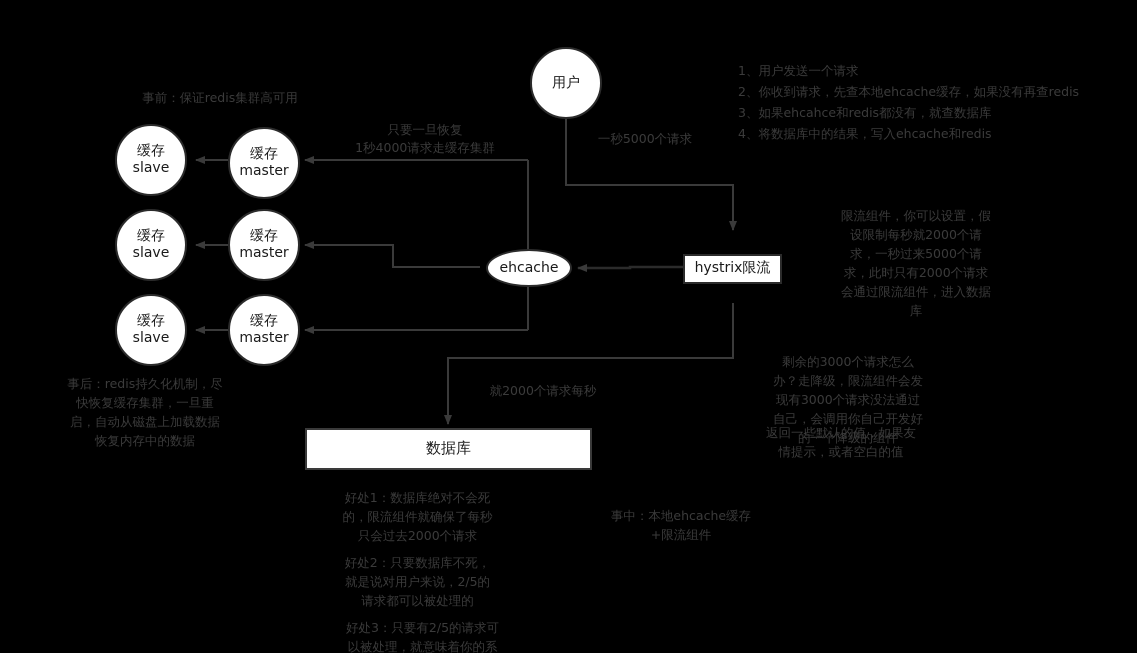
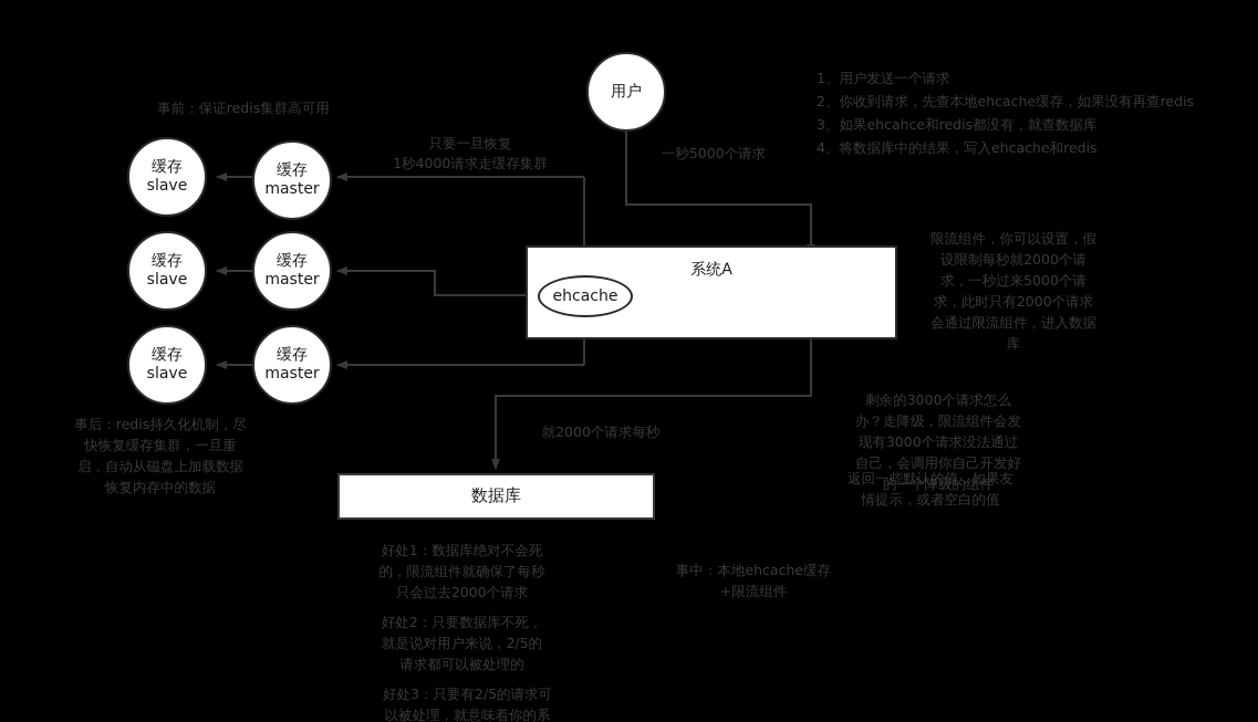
  用户
  缓存
  slave
  缓存
  master
  缓存
  slave
  缓存
  master
  缓存
  slave
  缓存
  master
+ 系统A
  ehcache
- hystrix限流
  数据库
  一秒5000个请求
  只要一旦恢复
  1秒4000请求走缓存集群
  就2000个请求每秒
  事前：保证redis集群高可用
  事后：redis持久化机制，尽
  快恢复缓存集群，一旦重
  启，自动从磁盘上加载数据
  恢复内存中的数据
  事中：本地ehcache缓存
  +限流组件
  1、用户发送一个请求
  2、你收到请求，先查本地ehcache缓存，如果没有再查redis
  3、如果ehcahce和redis都没有，就查数据库
  4、将数据库中的结果，写入ehcache和redis
  限流组件，你可以设置，假
  设限制每秒就2000个请
  求，一秒过来5000个请
  求，此时只有2000个请求
  会通过限流组件，进入数据
  库
  剩余的3000个请求怎么
  办？走降级，限流组件会发
  现有3000个请求没法通过
  自己，会调用你自己开发好
  的一个降级的组件
  返回一些默认的值，如果友
  情提示，或者空白的值
  好处1：数据库绝对不会死
  的，限流组件就确保了每秒
  只会过去2000个请求
  好处2：只要数据库不死，
  就是说对用户来说，2/5的
  请求都可以被处理的
  好处3：只要有2/5的请求可
  以被处理，就意味着你的系
